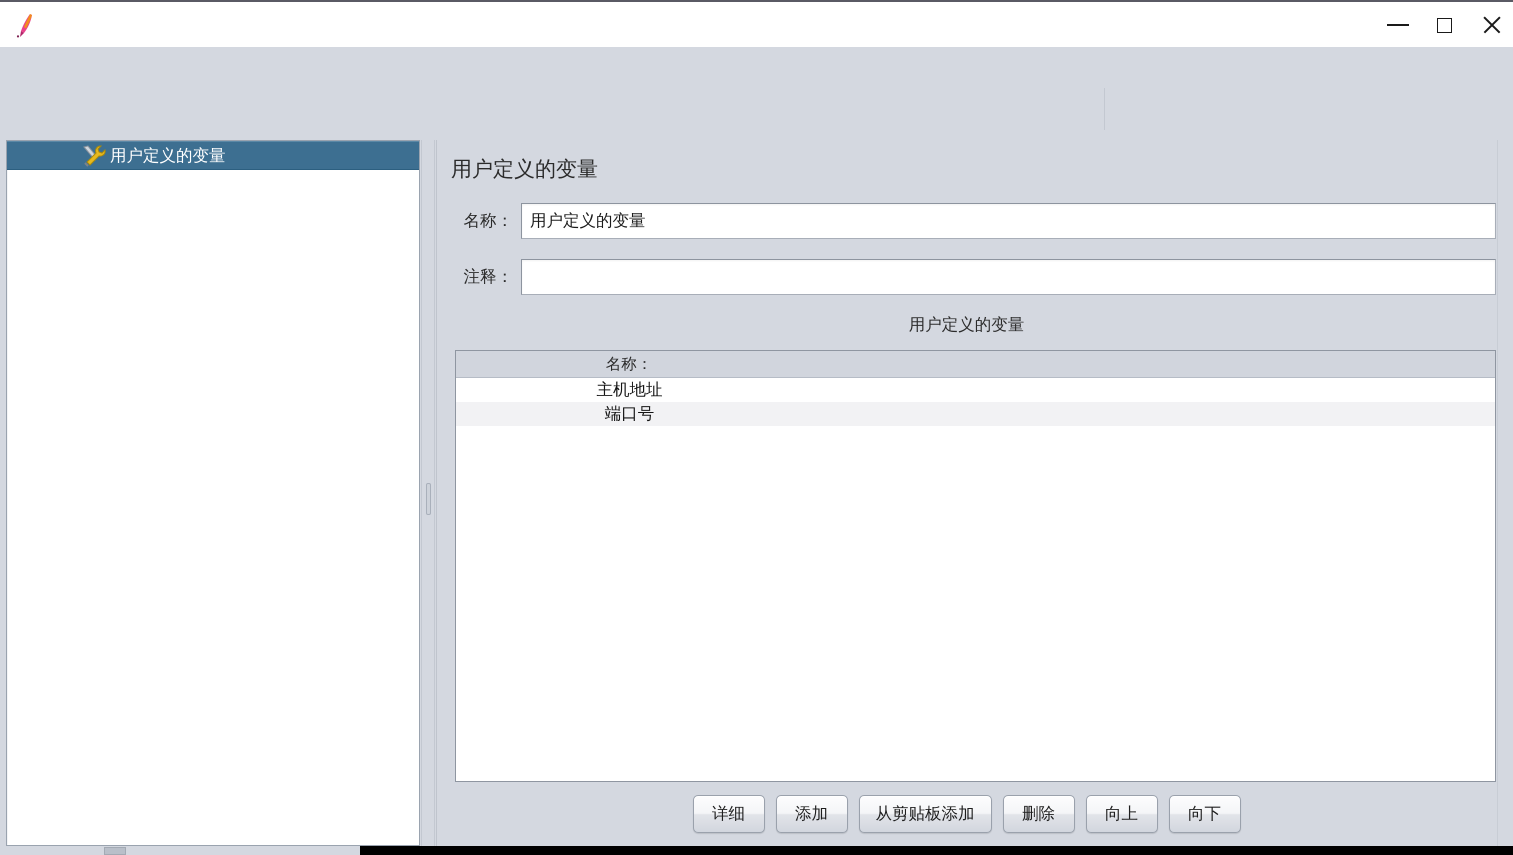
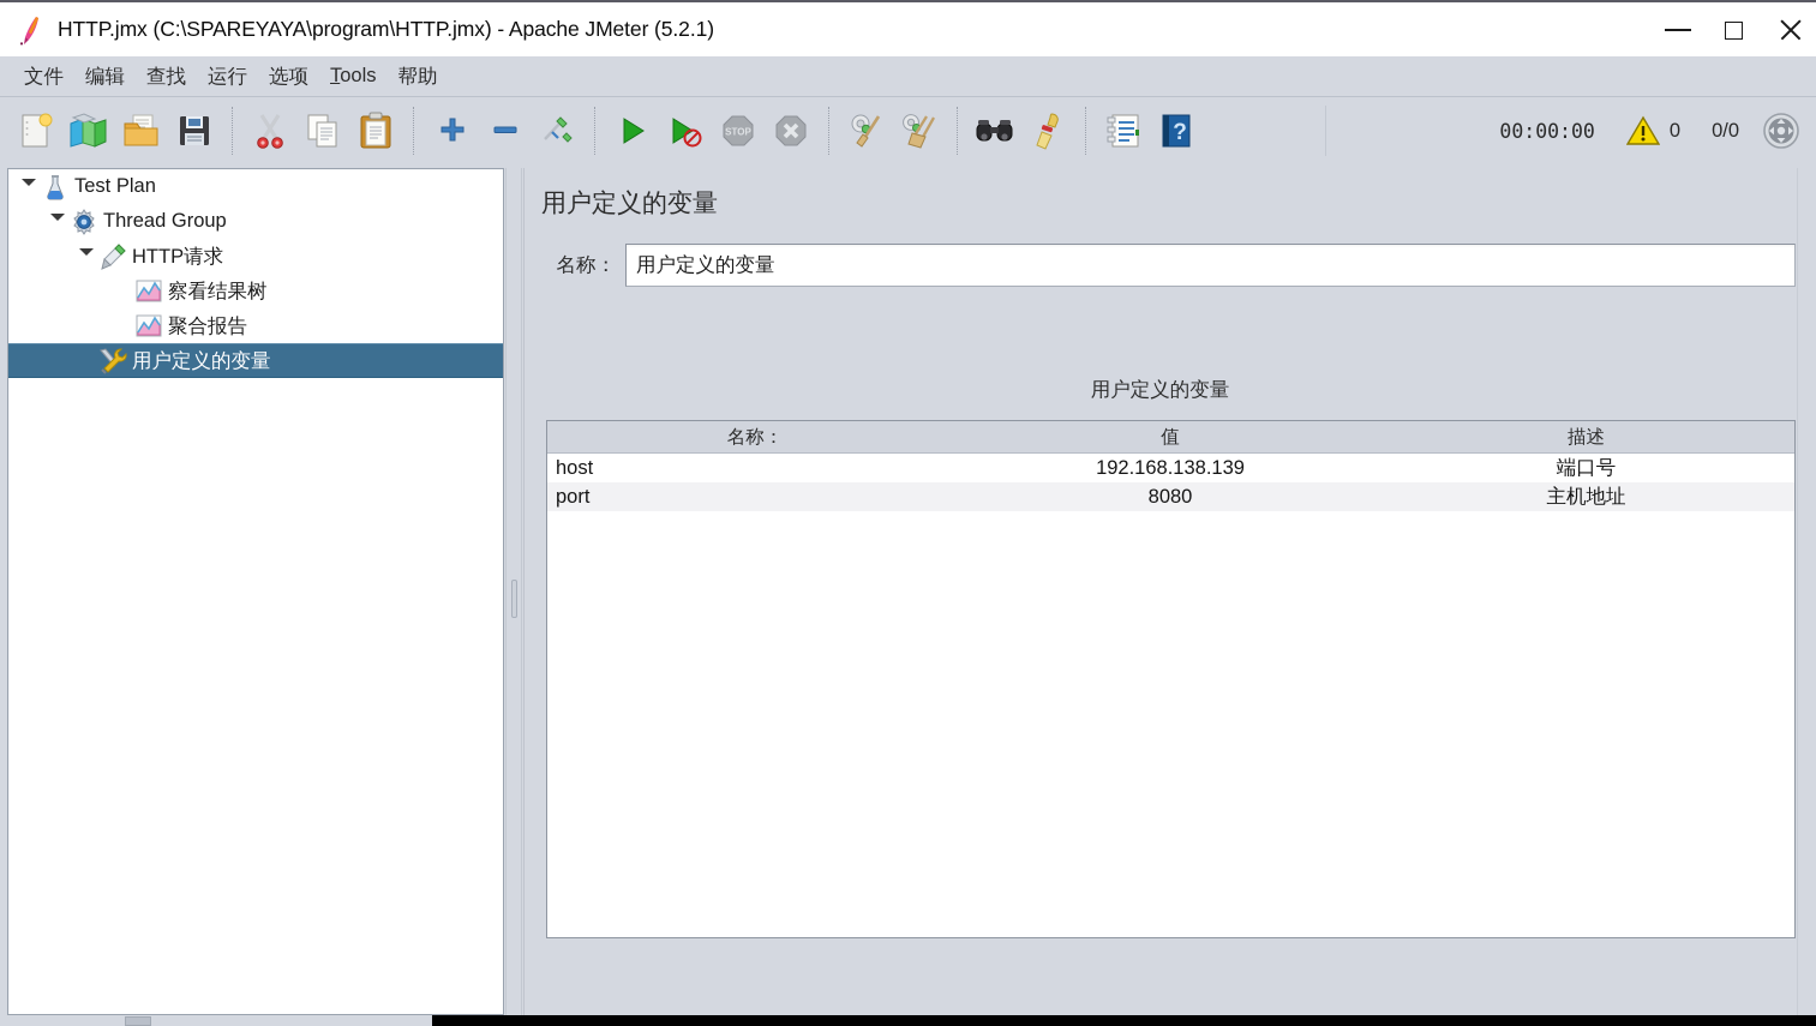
+ HTTP.jmx (C:\SPAREYAYA\program\HTTP.jmx) - Apache JMeter (5.2.1)
+ 文件
+ 编辑
+ 查找
+ 运行
+ 选项
+ Tools
+ 帮助
+ STOP
+ ?
+ 00:00:00
+ 0
+ 0/0
+ Test Plan
+ Thread Group
+ HTTP请求
+ 察看结果树
+ 聚合报告
  用户定义的变量
  用户定义的变量
  名称：
  用户定义的变量
- 注释：
  用户定义的变量
  名称：
+ 值
+ 描述
+ host
+ 192.168.138.139
- 主机地址
+ 端口号
+ port
+ 8080
- 端口号
+ 主机地址
- 详细
- 添加
- 从剪贴板添加
- 删除
- 向上
- 向下
